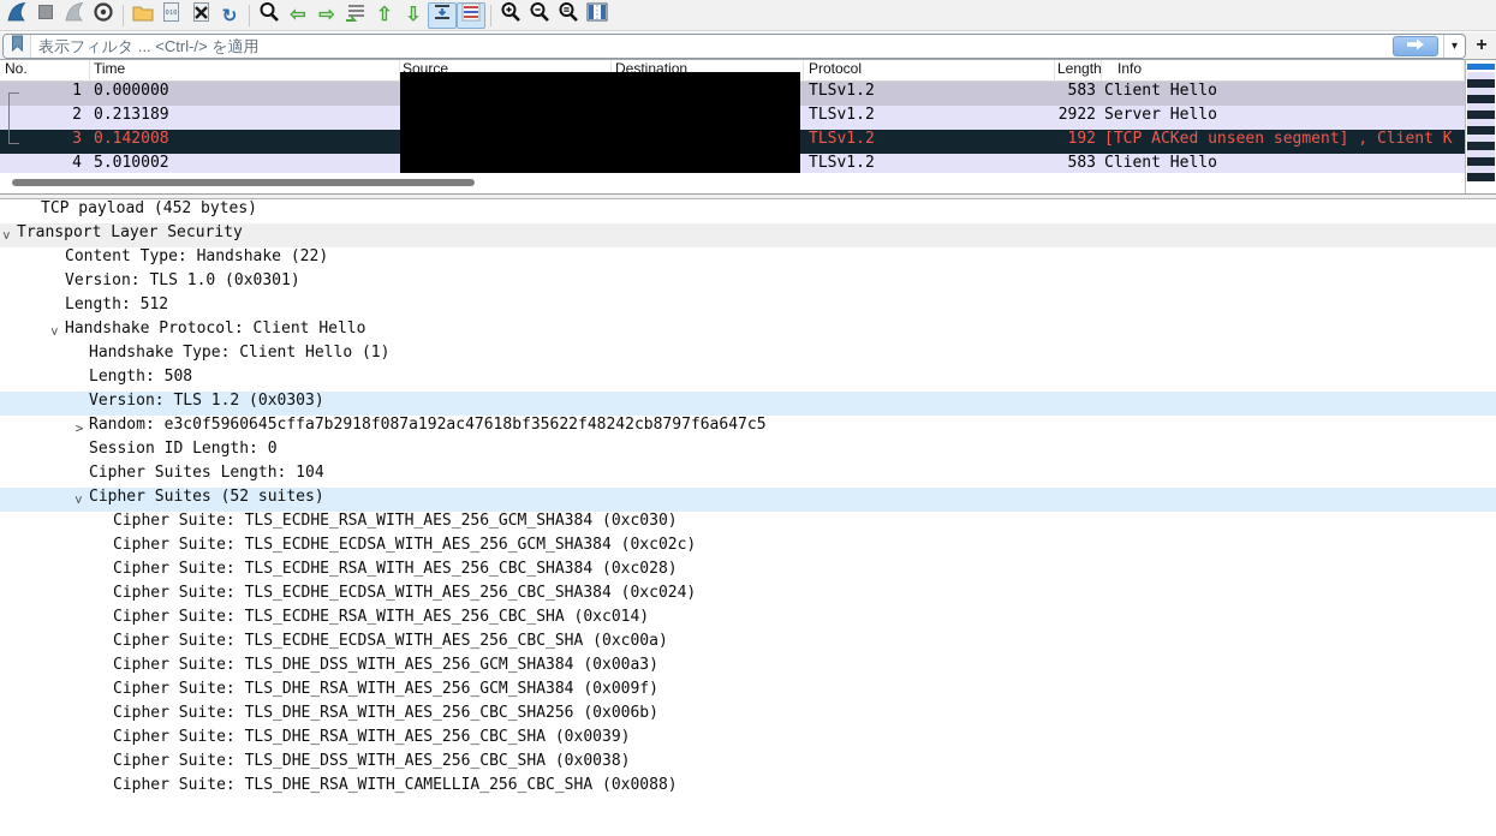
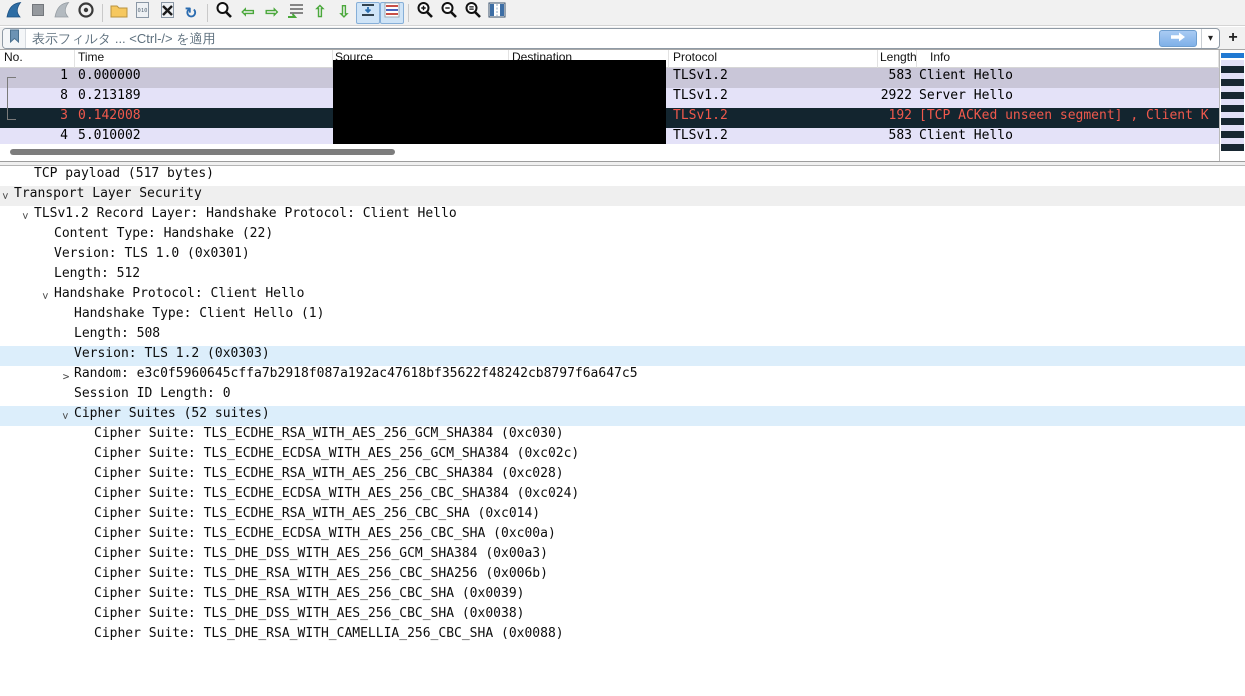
  ↻
  ⇦
  ⇨
  ⇧
  ⇩
  表示フィルタ ... <Ctrl-/> を適用
  ▾
  +
  No.
  Time
  Source
  Destination
  Protocol
  Length
  Info
  1
  0.000000
  TLSv1.2
  583
  Client Hello
- 2
+ 8
  0.213189
  TLSv1.2
  2922
  Server Hello
  3
  0.142008
  TLSv1.2
  192
  [TCP ACKed unseen segment] , Client K
  4
  5.010002
  TLSv1.2
  583
  Client Hello
- TCP payload (452 bytes)
+ TCP payload (517 bytes)
  Transport Layer Security
+ TLSv1.2 Record Layer: Handshake Protocol: Client Hello
  Content Type: Handshake (22)
  Version: TLS 1.0 (0x0301)
  Length: 512
  Handshake Protocol: Client Hello
  Handshake Type: Client Hello (1)
  Length: 508
  Version: TLS 1.2 (0x0303)
  >
  Random: e3c0f5960645cffa7b2918f087a192ac47618bf35622f48242cb8797f6a647c5
  Session ID Length: 0
- Cipher Suites Length: 104
  Cipher Suites (52 suites)
  Cipher Suite: TLS_ECDHE_RSA_WITH_AES_256_GCM_SHA384 (0xc030)
  Cipher Suite: TLS_ECDHE_ECDSA_WITH_AES_256_GCM_SHA384 (0xc02c)
  Cipher Suite: TLS_ECDHE_RSA_WITH_AES_256_CBC_SHA384 (0xc028)
  Cipher Suite: TLS_ECDHE_ECDSA_WITH_AES_256_CBC_SHA384 (0xc024)
  Cipher Suite: TLS_ECDHE_RSA_WITH_AES_256_CBC_SHA (0xc014)
  Cipher Suite: TLS_ECDHE_ECDSA_WITH_AES_256_CBC_SHA (0xc00a)
  Cipher Suite: TLS_DHE_DSS_WITH_AES_256_GCM_SHA384 (0x00a3)
- Cipher Suite: TLS_DHE_RSA_WITH_AES_256_GCM_SHA384 (0x009f)
  Cipher Suite: TLS_DHE_RSA_WITH_AES_256_CBC_SHA256 (0x006b)
  Cipher Suite: TLS_DHE_RSA_WITH_AES_256_CBC_SHA (0x0039)
  Cipher Suite: TLS_DHE_DSS_WITH_AES_256_CBC_SHA (0x0038)
  Cipher Suite: TLS_DHE_RSA_WITH_CAMELLIA_256_CBC_SHA (0x0088)
